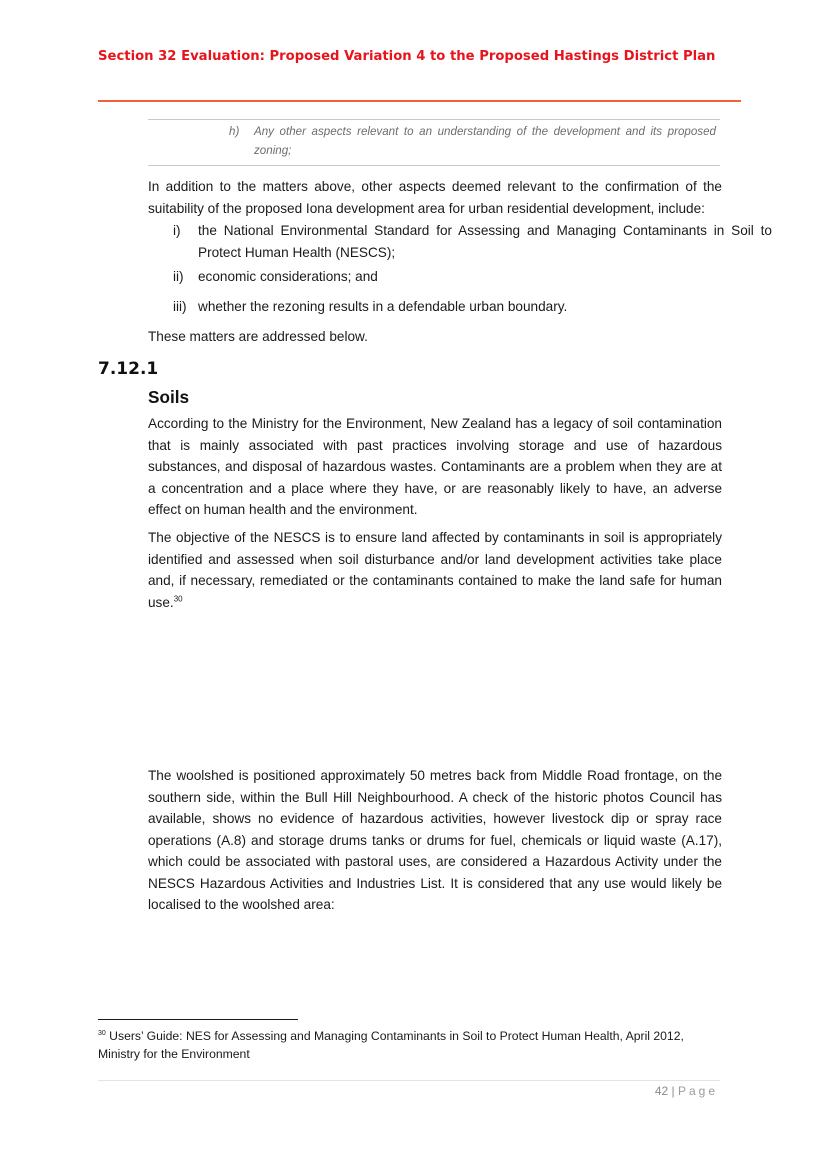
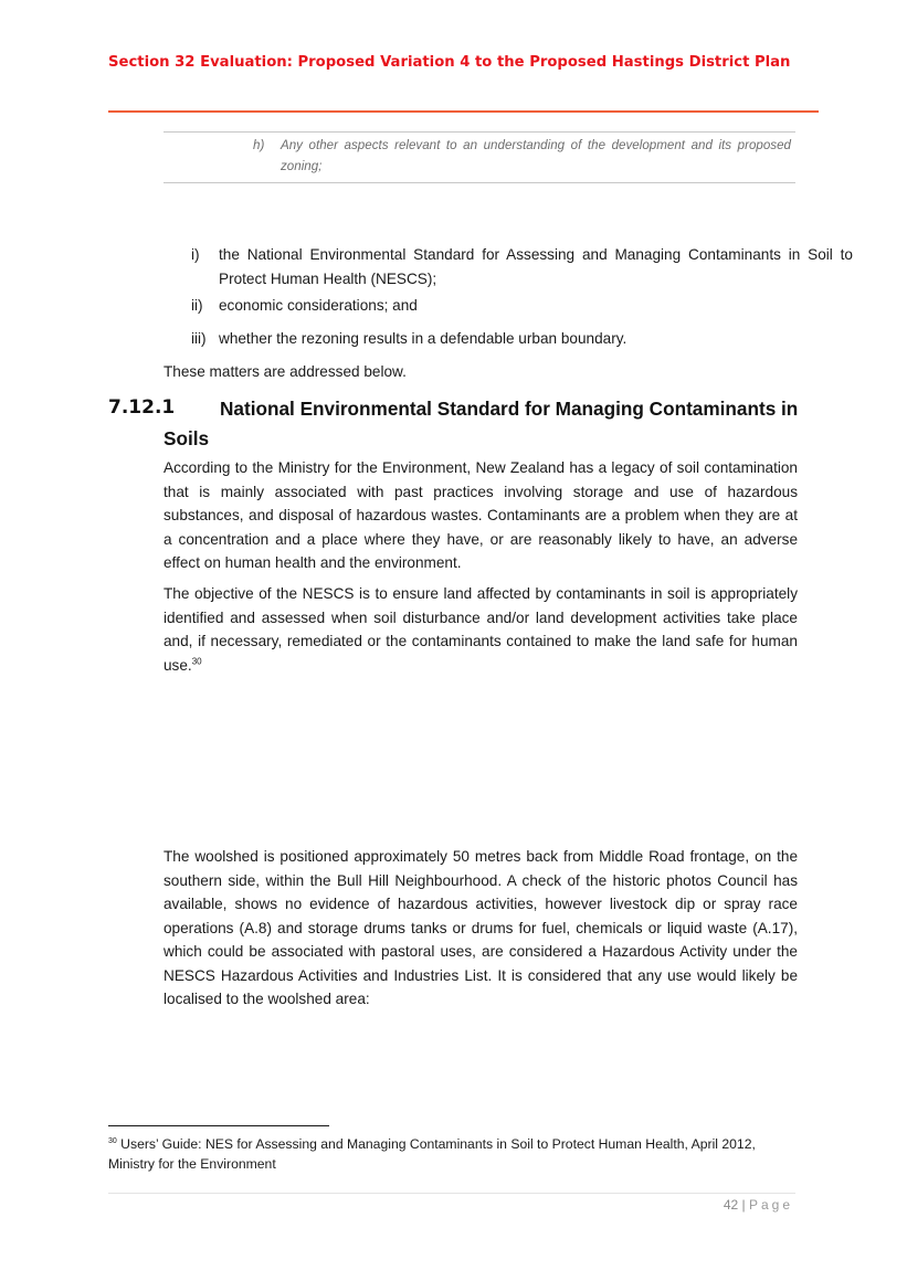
  Section 32 Evaluation: Proposed Variation 4 to the Proposed Hastings District Plan
  h)
  Any other aspects relevant to an understanding of the development and its proposed zoning;
- In addition to the matters above, other aspects deemed relevant to the confirmation of the suitability of the proposed Iona development area for urban residential development, include:
  i)
  the National Environmental Standard for Assessing and Managing Contaminants in Soil to Protect Human Health (NESCS);
  ii)
  economic considerations; and
  iii)
  whether the rezoning results in a defendable urban boundary.
  These matters are addressed below.
  7.12.1
+ National Environmental Standard for Managing Contaminants in
  Soils
  According to the Ministry for the Environment, New Zealand has a legacy of soil contamination that is mainly associated with past practices involving storage and use of hazardous substances, and disposal of hazardous wastes. Contaminants are a problem when they are at a concentration and a place where they have, or are reasonably likely to have, an adverse effect on human health and the environment.
  The objective of the NESCS is to ensure land affected by contaminants in soil is appropriately identified and assessed when soil disturbance and/or land development activities take place and, if necessary, remediated or the contaminants contained to make the land safe for human use.30
  The woolshed is positioned approximately 50 metres back from Middle Road frontage, on the southern side, within the Bull Hill Neighbourhood. A check of the historic photos Council has available, shows no evidence of hazardous activities, however livestock dip or spray race operations (A.8) and storage drums tanks or drums for fuel, chemicals or liquid waste (A.17), which could be associated with pastoral uses, are considered a Hazardous Activity under the NESCS Hazardous Activities and Industries List. It is considered that any use would likely be localised to the woolshed area:
  Users’ Guide: NES for Assessing and Managing Contaminants in Soil to Protect Human Health, April 2012, Ministry for the Environment
  42 | Page
